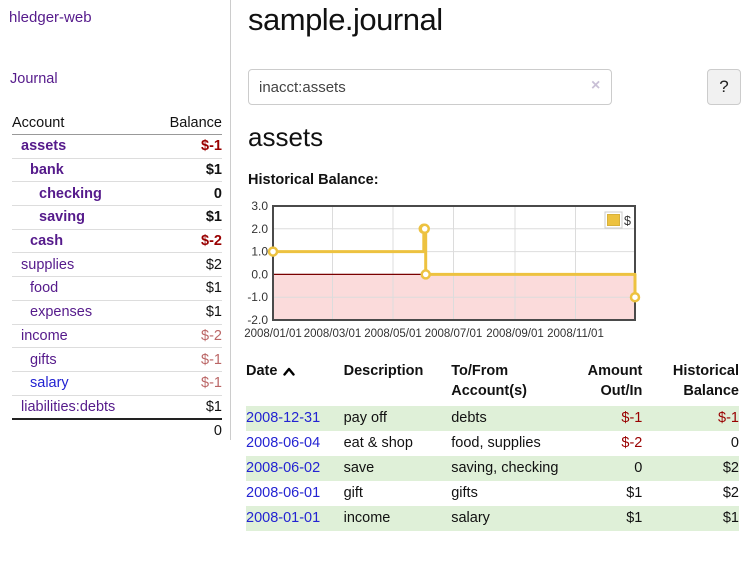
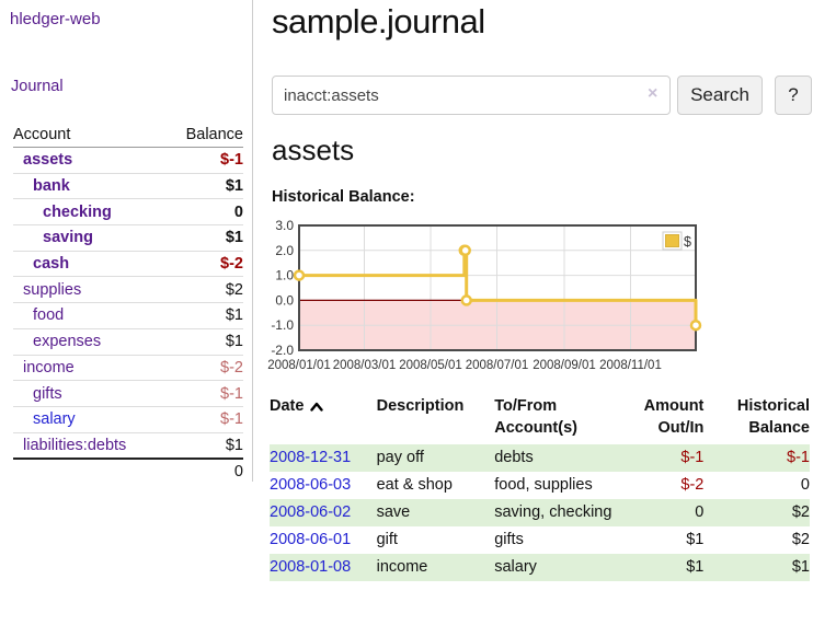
  hledger-web
  Journal
  Account
  Balance
  assets
  $-1
  bank
  $1
  checking
  0
  saving
  $1
  cash
  $-2
  supplies
  $2
  food
  $1
  expenses
  $1
  income
  $-2
  gifts
  $-1
  salary
  $-1
  liabilities:debts
  $1
  0
  sample.journal
  inacct:assets
  ×
+ Search
  ?
  assets
  Historical Balance:
  $
  3.0
  2.0
  1.0
  0.0
  -1.0
  -2.0
  2008/01/01
  2008/03/01
  2008/05/01
  2008/07/01
  2008/09/01
  2008/11/01
  Date	Description	To/From Account(s)	Amount Out/In	Historical Balance
  2008-12-31	pay off	debts	$-1	$-1
- 2008-06-04	eat & shop	food, supplies	$-2	0
+ 2008-06-03	eat & shop	food, supplies	$-2	0
  2008-06-02	save	saving, checking	0	$2
  2008-06-01	gift	gifts	$1	$2
- 2008-01-01	income	salary	$1	$1
+ 2008-01-08	income	salary	$1	$1
